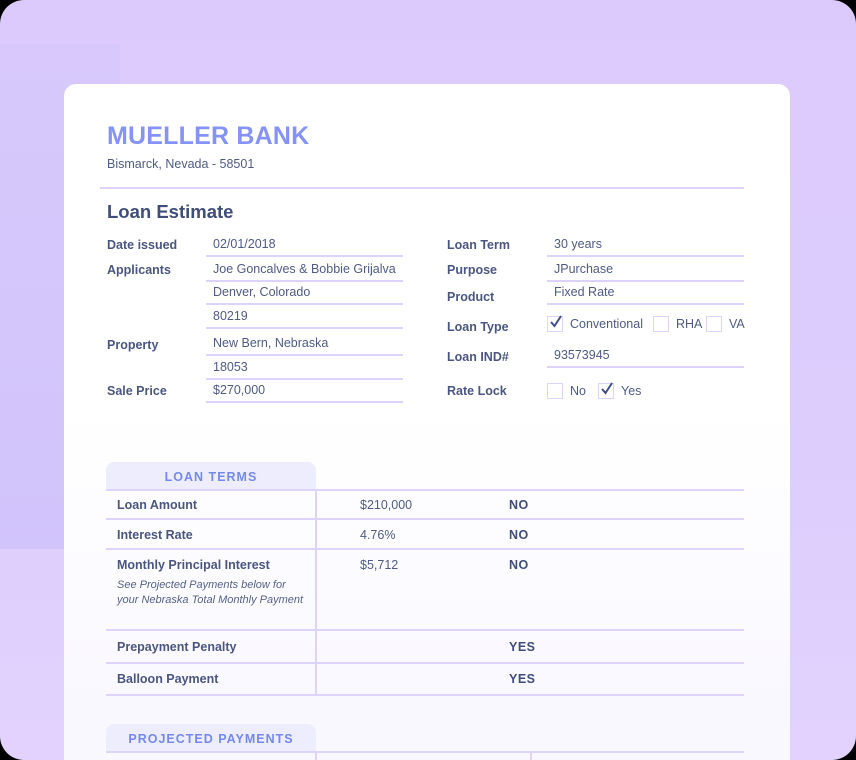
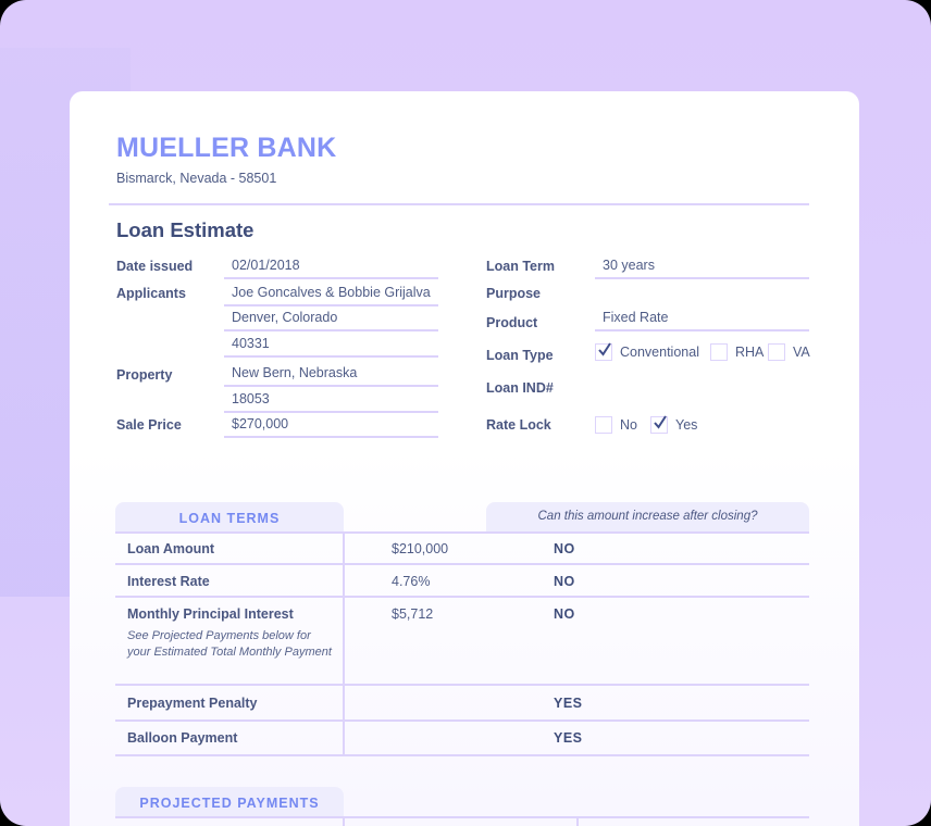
  MUELLER BANK
  Bismarck, Nevada - 58501
  Loan Estimate
  Date issued
  02/01/2018
  Applicants
  Joe Goncalves & Bobbie Grijalva
  Denver, Colorado
- 80219
+ 40331
  Property
  New Bern, Nebraska
  18053
  Sale Price
  $270,000
  Loan Term
  30 years
  Purpose
- JPurchase
  Product
  Fixed Rate
  Loan Type
  Conventional
  RHA
  VA
  Loan IND#
- 93573945
  Rate Lock
  No
  Yes
  LOAN TERMS
+ Can this amount increase after closing?
  Loan Amount
  $210,000
  NO
  Interest Rate
  4.76%
  NO
  Monthly Principal Interest
- See Projected Payments below for your Nebraska Total Monthly Payment
+ See Projected Payments below for your Estimated Total Monthly Payment
  $5,712
  NO
  Prepayment Penalty
  YES
  Balloon Payment
  YES
  PROJECTED PAYMENTS
